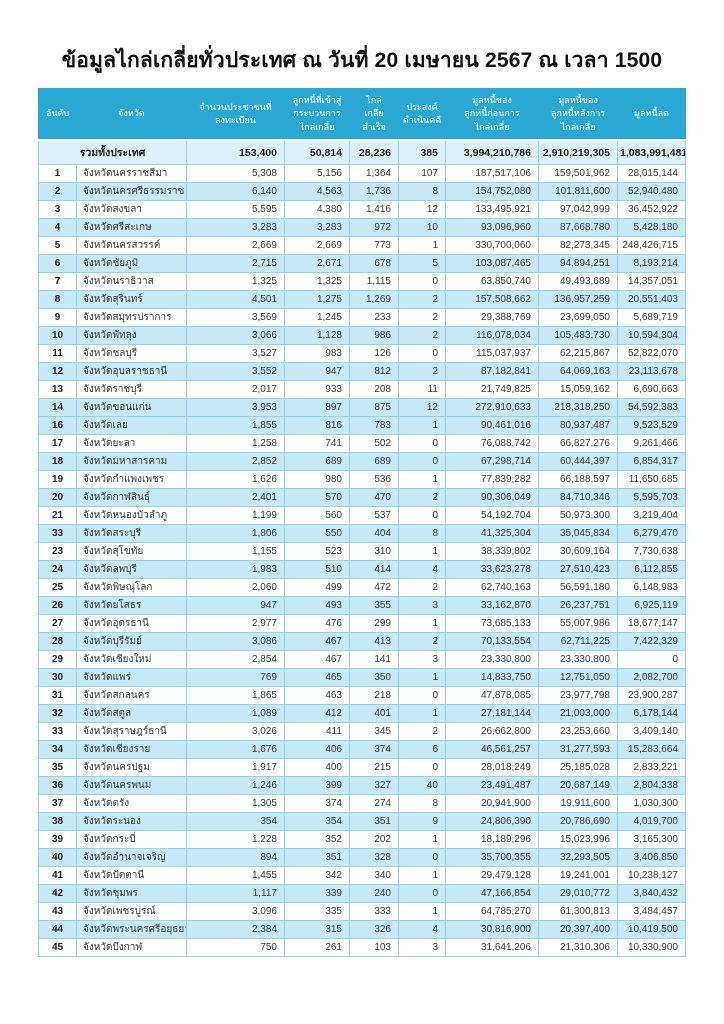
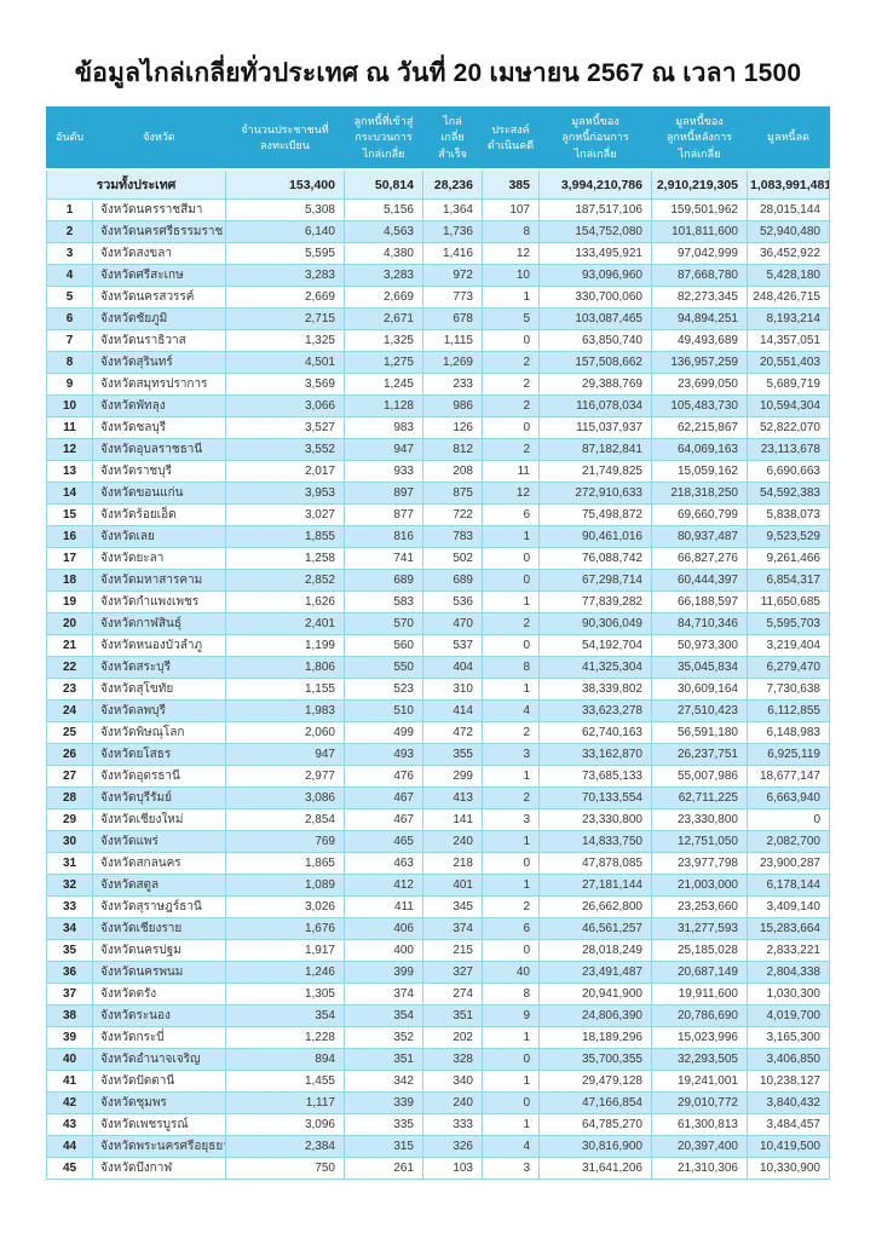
  ข้อมูลไกล่เกลี่ยทั่วประเทศ ณ วันที่ 20 เมษายน 2567 ณ เวลา 1500
  อันดับ	จังหวัด	จำนวนประชาชนที่ ลงทะเบียน	ลูกหนี้ที่เข้าสู่ กระบวนการ ไกล่เกลี่ย	ไกล่ เกลี่ย สำเร็จ	ประสงค์ ดำเนินคดี	มูลหนี้ของ ลูกหนี้ก่อนการ ไกล่เกลี่ย	มูลหนี้ของ ลูกหนี้หลังการ ไกล่เกลี่ย	มูลหนี้ลด
  รวมทั้งประเทศ	153,400	50,814	28,236	385	3,994,210,786	2,910,219,305	1,083,991,481
  1	จังหวัดนครราชสีมา	5,308	5,156	1,364	107	187,517,106	159,501,962	28,015,144
  2	จังหวัดนครศรีธรรมราช	6,140	4,563	1,736	8	154,752,080	101,811,600	52,940,480
  3	จังหวัดสงขลา	5,595	4,380	1,416	12	133,495,921	97,042,999	36,452,922
  4	จังหวัดศรีสะเกษ	3,283	3,283	972	10	93,096,960	87,668,780	5,428,180
  5	จังหวัดนครสวรรค์	2,669	2,669	773	1	330,700,060	82,273,345	248,426,715
  6	จังหวัดชัยภูมิ	2,715	2,671	678	5	103,087,465	94,894,251	8,193,214
  7	จังหวัดนราธิวาส	1,325	1,325	1,115	0	63,850,740	49,493,689	14,357,051
  8	จังหวัดสุรินทร์	4,501	1,275	1,269	2	157,508,662	136,957,259	20,551,403
  9	จังหวัดสมุทรปราการ	3,569	1,245	233	2	29,388,769	23,699,050	5,689,719
  10	จังหวัดพัทลุง	3,066	1,128	986	2	116,078,034	105,483,730	10,594,304
  11	จังหวัดชลบุรี	3,527	983	126	0	115,037,937	62,215,867	52,822,070
  12	จังหวัดอุบลราชธานี	3,552	947	812	2	87,182,841	64,069,163	23,113,678
  13	จังหวัดราชบุรี	2,017	933	208	11	21,749,825	15,059,162	6,690,663
  14	จังหวัดขอนแก่น	3,953	897	875	12	272,910,633	218,318,250	54,592,383
+ 15	จังหวัดร้อยเอ็ด	3,027	877	722	6	75,498,872	69,660,799	5,838,073
  16	จังหวัดเลย	1,855	816	783	1	90,461,016	80,937,487	9,523,529
  17	จังหวัดยะลา	1,258	741	502	0	76,088,742	66,827,276	9,261,466
  18	จังหวัดมหาสารคาม	2,852	689	689	0	67,298,714	60,444,397	6,854,317
- 19	จังหวัดกำแพงเพชร	1,626	980	536	1	77,839,282	66,188,597	11,650,685
+ 19	จังหวัดกำแพงเพชร	1,626	583	536	1	77,839,282	66,188,597	11,650,685
  20	จังหวัดกาฬสินธุ์	2,401	570	470	2	90,306,049	84,710,346	5,595,703
  21	จังหวัดหนองบัวลำภู	1,199	560	537	0	54,192,704	50,973,300	3,219,404
- 33	จังหวัดสระบุรี	1,806	550	404	8	41,325,304	35,045,834	6,279,470
+ 22	จังหวัดสระบุรี	1,806	550	404	8	41,325,304	35,045,834	6,279,470
  23	จังหวัดสุโขทัย	1,155	523	310	1	38,339,802	30,609,164	7,730,638
  24	จังหวัดลพบุรี	1,983	510	414	4	33,623,278	27,510,423	6,112,855
  25	จังหวัดพิษณุโลก	2,060	499	472	2	62,740,163	56,591,180	6,148,983
  26	จังหวัดยโสธร	947	493	355	3	33,162,870	26,237,751	6,925,119
  27	จังหวัดอุดรธานี	2,977	476	299	1	73,685,133	55,007,986	18,677,147
- 28	จังหวัดบุรีรัมย์	3,086	467	413	2	70,133,554	62,711,225	7,422,329
+ 28	จังหวัดบุรีรัมย์	3,086	467	413	2	70,133,554	62,711,225	6,663,940
  29	จังหวัดเชียงใหม่	2,854	467	141	3	23,330,800	23,330,800	0
- 30	จังหวัดแพร่	769	465	350	1	14,833,750	12,751,050	2,082,700
+ 30	จังหวัดแพร่	769	465	240	1	14,833,750	12,751,050	2,082,700
  31	จังหวัดสกลนคร	1,865	463	218	0	47,878,085	23,977,798	23,900,287
  32	จังหวัดสตูล	1,089	412	401	1	27,181,144	21,003,000	6,178,144
  33	จังหวัดสุราษฎร์ธานี	3,026	411	345	2	26,662,800	23,253,660	3,409,140
  34	จังหวัดเชียงราย	1,676	406	374	6	46,561,257	31,277,593	15,283,664
  35	จังหวัดนครปฐม	1,917	400	215	0	28,018,249	25,185,028	2,833,221
  36	จังหวัดนครพนม	1,246	399	327	40	23,491,487	20,687,149	2,804,338
  37	จังหวัดตรัง	1,305	374	274	8	20,941,900	19,911,600	1,030,300
  38	จังหวัดระนอง	354	354	351	9	24,806,390	20,786,690	4,019,700
  39	จังหวัดกระบี่	1,228	352	202	1	18,189,296	15,023,996	3,165,300
  40	จังหวัดอำนาจเจริญ	894	351	328	0	35,700,355	32,293,505	3,406,850
  41	จังหวัดปัตตานี	1,455	342	340	1	29,479,128	19,241,001	10,238,127
  42	จังหวัดชุมพร	1,117	339	240	0	47,166,854	29,010,772	3,840,432
  43	จังหวัดเพชรบูรณ์	3,096	335	333	1	64,785,270	61,300,813	3,484,457
  44	จังหวัดพระนครศรีอยุธย	2,384	315	326	4	30,816,900	20,397,400	10,419,500
  45	จังหวัดบึงกาฬ	750	261	103	3	31,641,206	21,310,306	10,330,900
